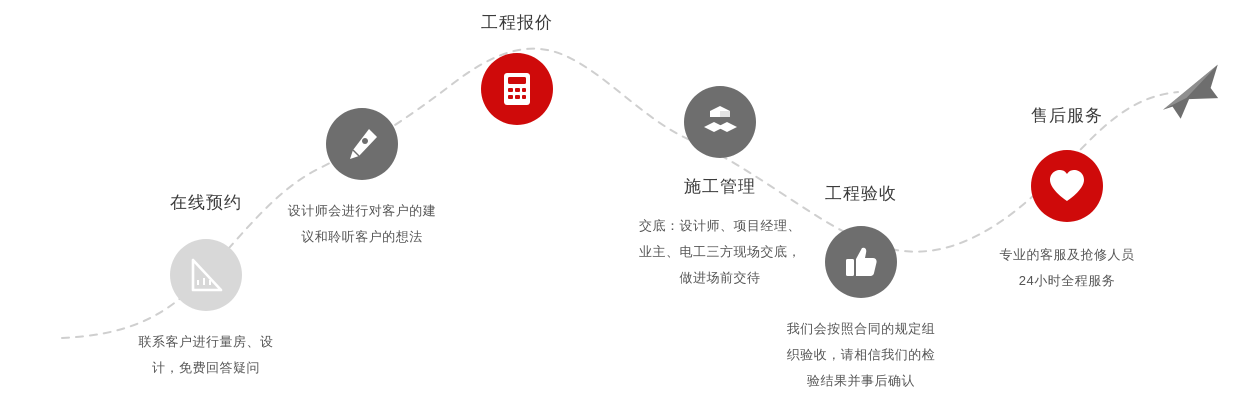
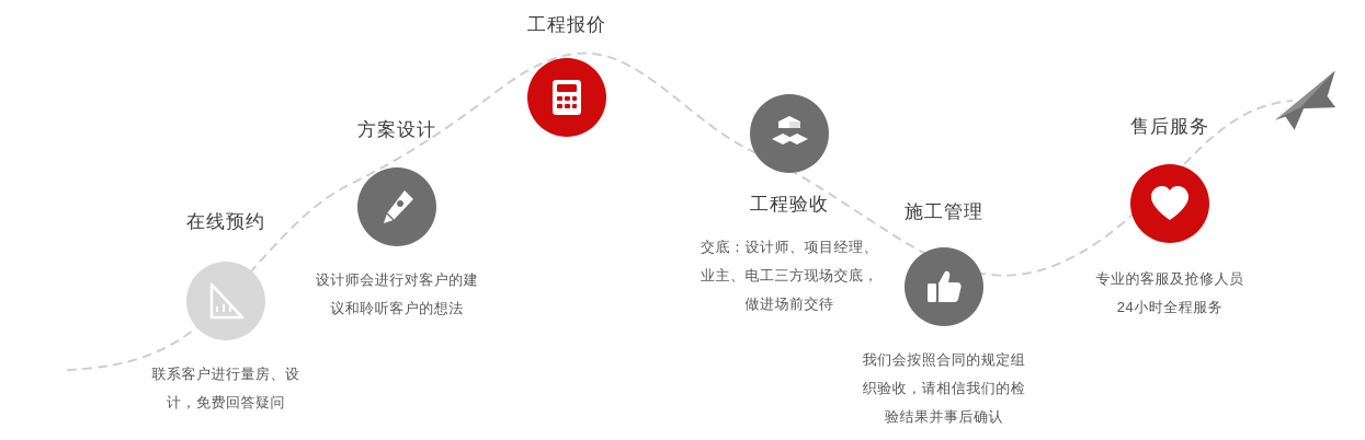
  在线预约
  联系客户进行量房、设计，免费回答疑问
+ 方案设计
  设计师会进行对客户的建议和聆听客户的想法
  工程报价
- 施工管理
+ 工程验收
  交底：设计师、项目经理、业主、电工三方现场交底，做进场前交待
- 工程验收
+ 施工管理
  我们会按照合同的规定组织验收，请相信我们的检验结果并事后确认
  售后服务
  专业的客服及抢修人员24小时全程服务
